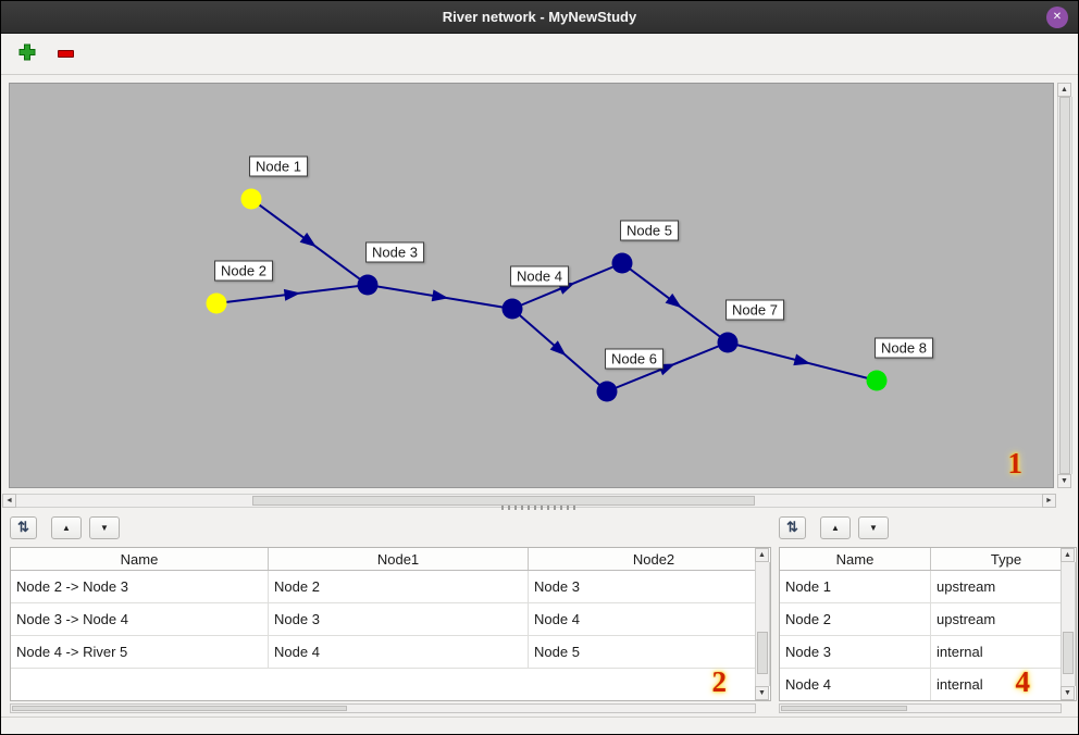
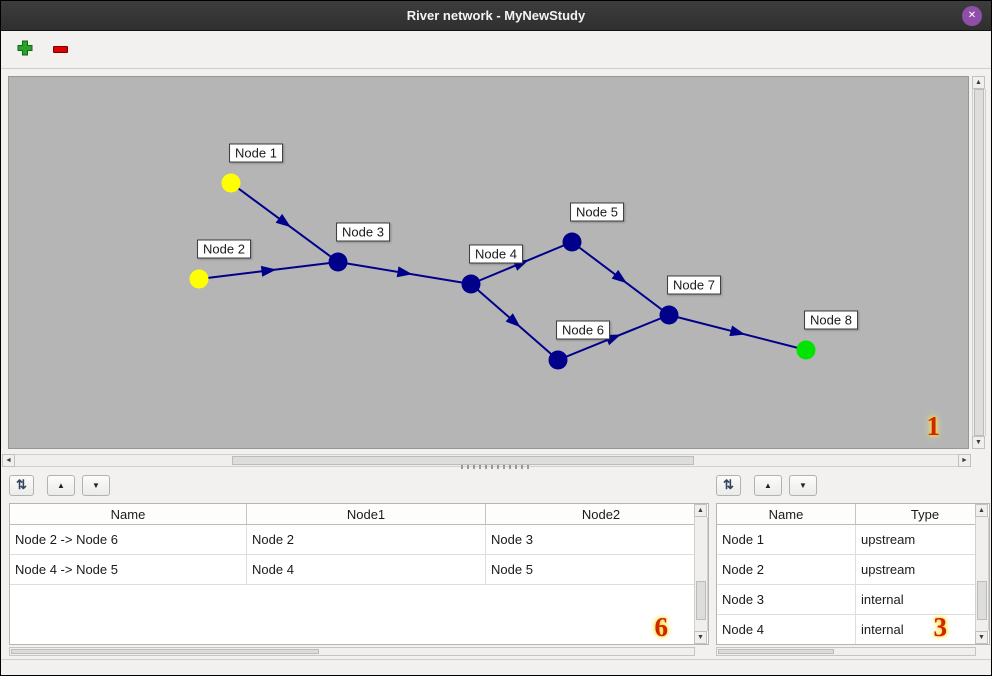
  River network - MyNewStudy
  ✕
  1
  Node 1
  Node 2
  Node 3
  Node 4
  Node 5
  Node 6
  Node 7
  Node 8
  ⇅
  ▲
  ▼
  Name	Node1	Node2
- Node 2 -> Node 3	Node 2	Node 3
+ Node 2 -> Node 6	Node 2	Node 3
- Node 3 -> Node 4	Node 3	Node 4
- Node 4 -> River 5	Node 4	Node 5
+ Node 4 -> Node 5	Node 4	Node 5
- 2
+ 6
  ⇅
  ▲
  ▼
  Name	Type
  Node 1	upstream
  Node 2	upstream
  Node 3	internal
  Node 4	internal
- 4
+ 3
